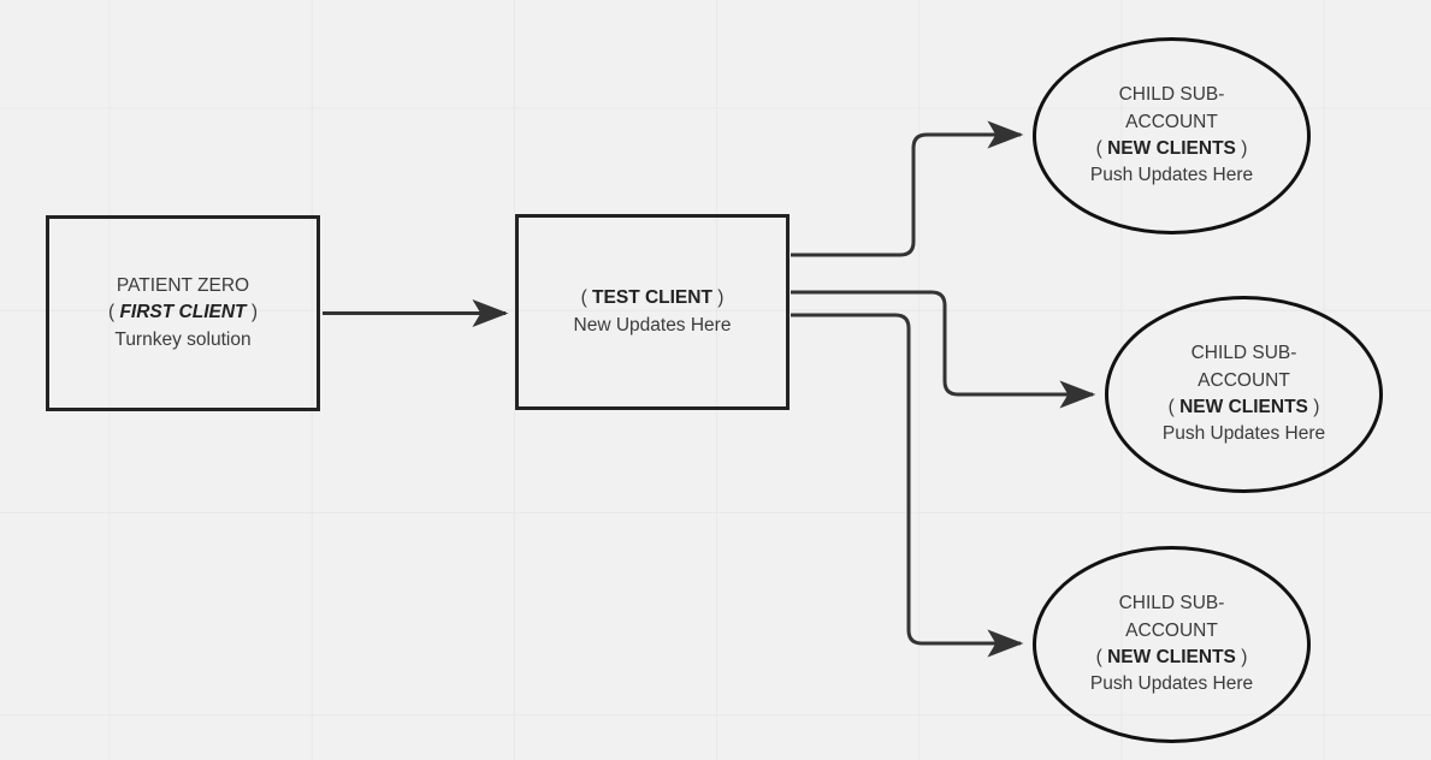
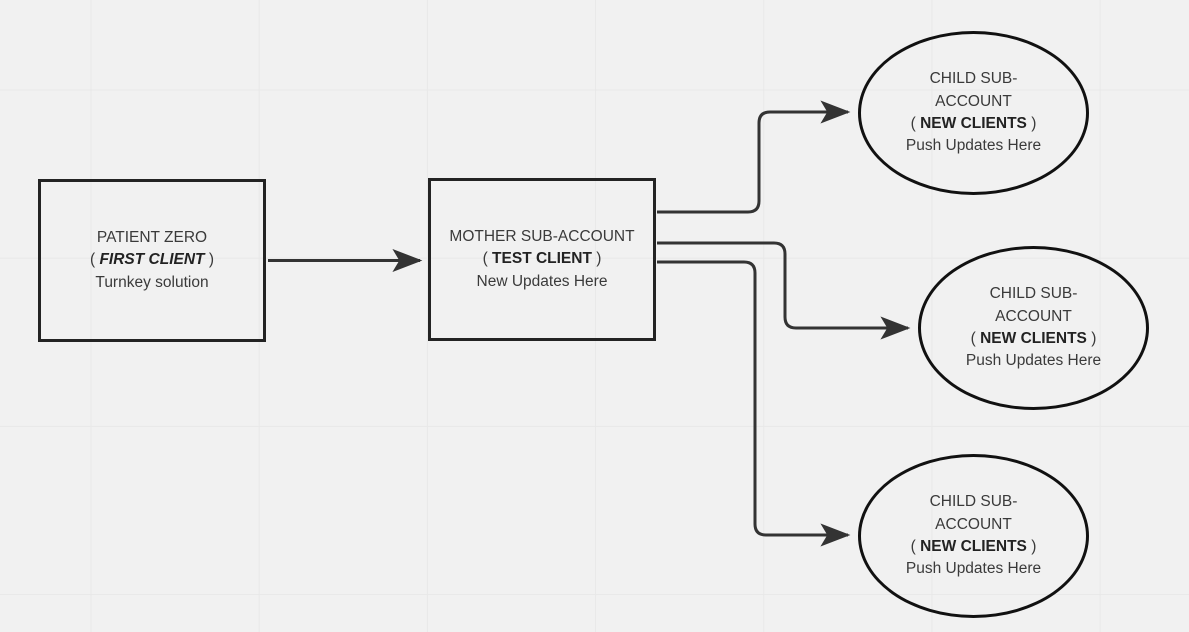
  PATIENT ZERO
  ( FIRST CLIENT )
  Turnkey solution
+ MOTHER SUB-ACCOUNT
  ( TEST CLIENT )
  New Updates Here
  CHILD SUB-ACCOUNT
  ( NEW CLIENTS )
  Push Updates Here
  CHILD SUB-ACCOUNT
  ( NEW CLIENTS )
  Push Updates Here
  CHILD SUB-ACCOUNT
  ( NEW CLIENTS )
  Push Updates Here
